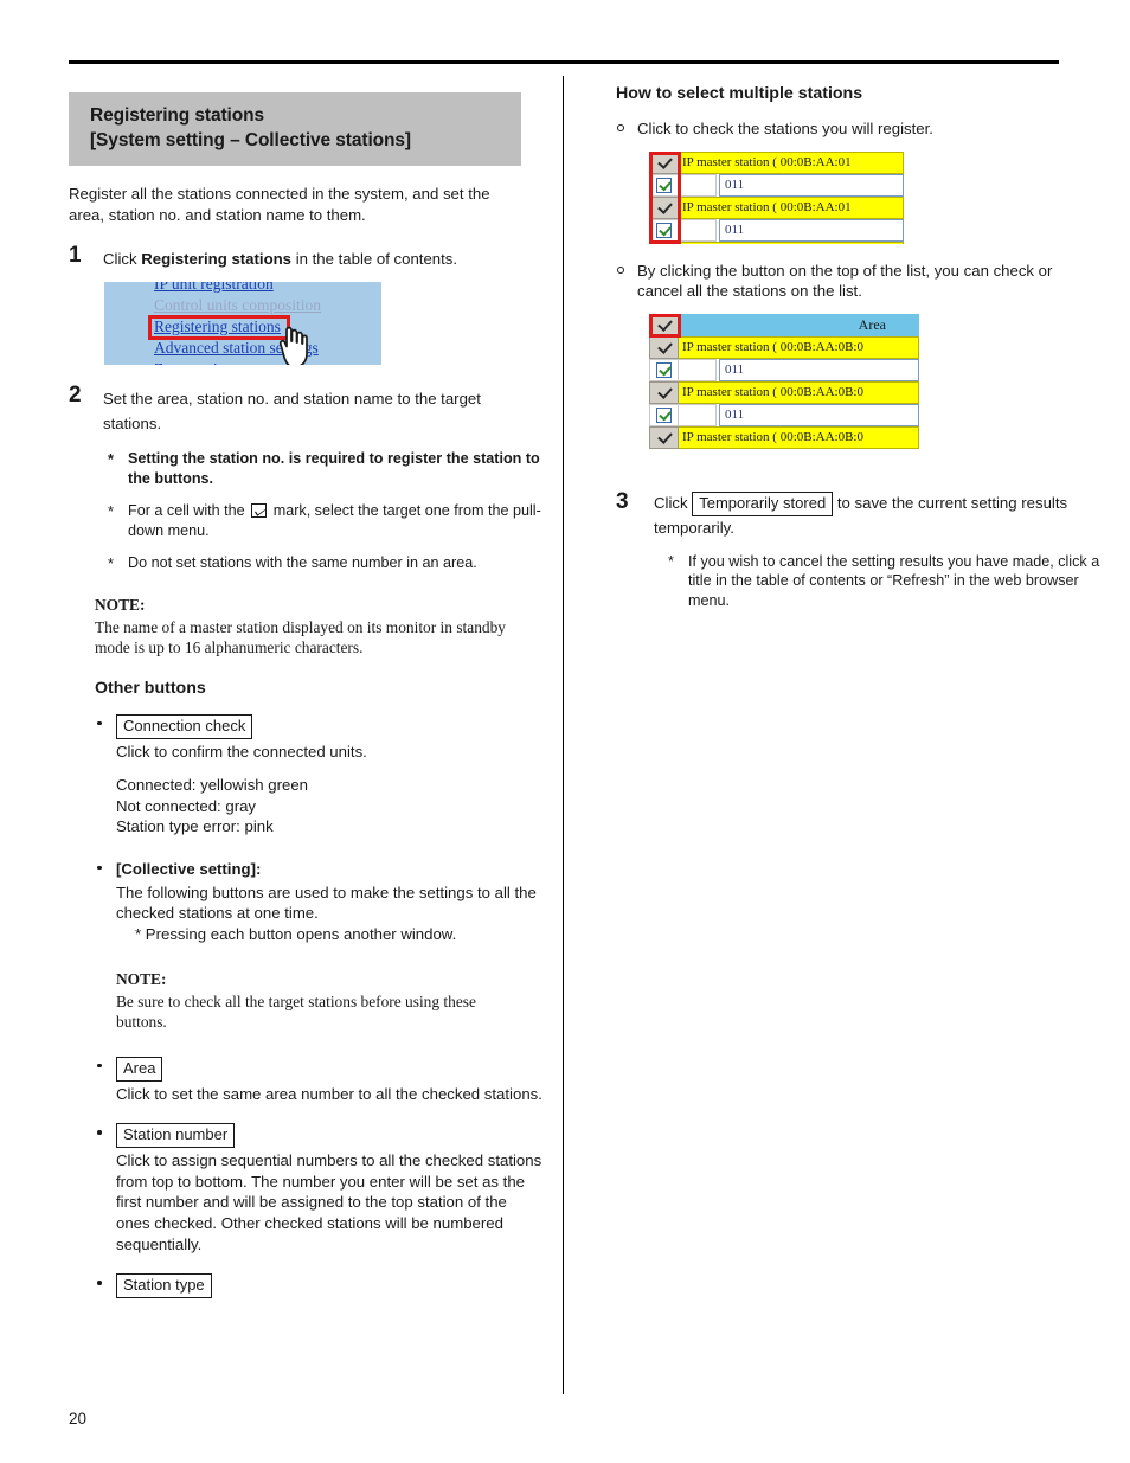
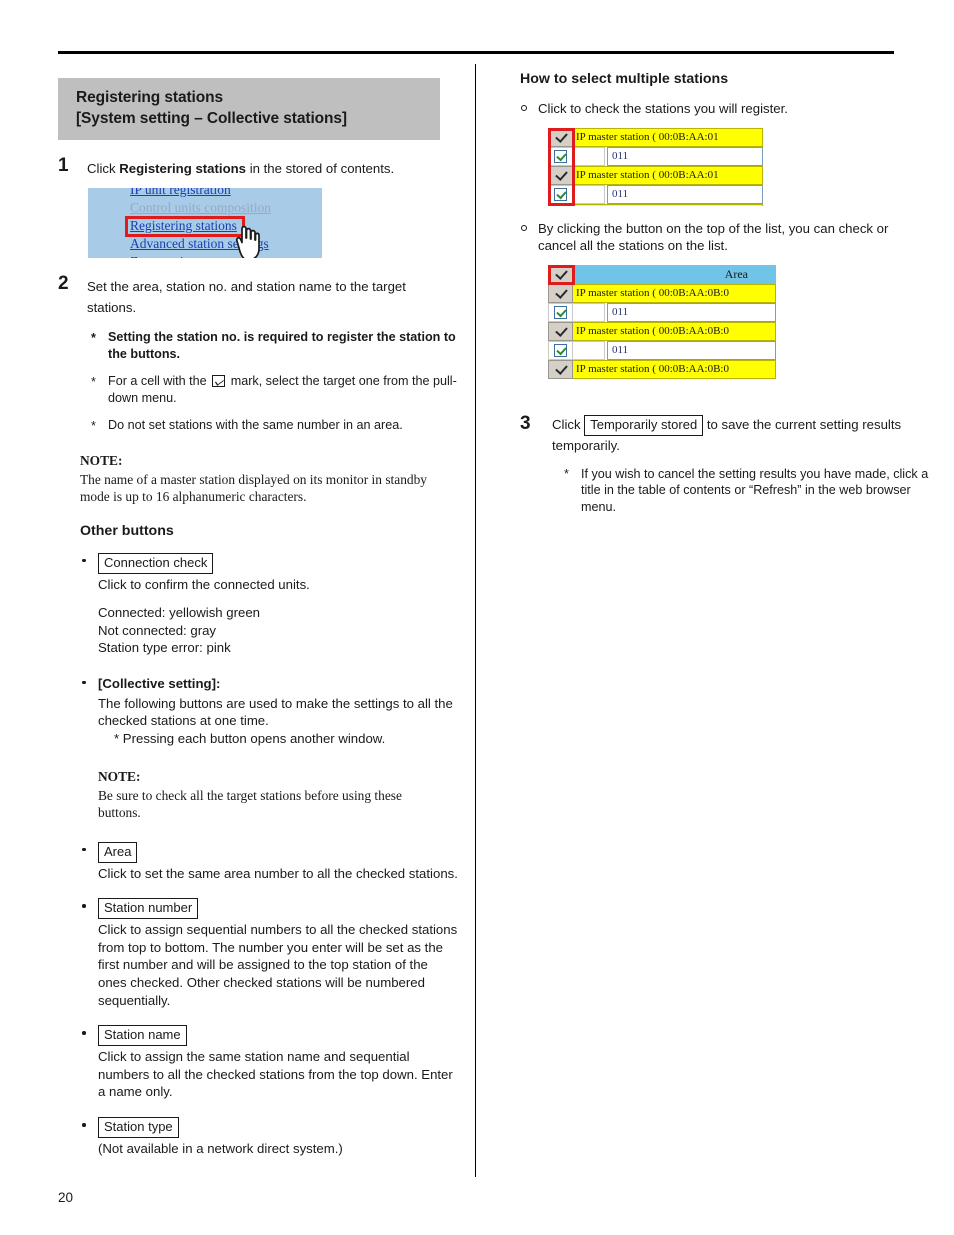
  Registering stations
  [System setting – Collective stations]
- Register all the stations connected in the system, and set the area, station no. and station name to them.
  1
- Click Registering stations in the table of contents.
+ Click Registering stations in the stored of contents.
  IP unit registration
  Control units composition
  Registering stations
  Advanced station segs
  2
  Set the area, station no. and station name to the target stations.
  *
  Setting the station no. is required to register the station to the buttons.
  *
  For a cell with the mark, select the target one from the pull-down menu.
  *
  Do not set stations with the same number in an area.
  NOTE:
  The name of a master station displayed on its monitor in standby mode is up to 16 alphanumeric characters.
  Other buttons
  Connection check
  Click to confirm the connected units.
  Connected: yellowish green
  Not connected: gray
  Station type error: pink
  [Collective setting]:
  The following buttons are used to make the settings to all the checked stations at one time.
  * Pressing each button opens another window.
  NOTE:
  Be sure to check all the target stations before using these buttons.
  Area
  Click to set the same area number to all the checked stations.
  Station number
  Click to assign sequential numbers to all the checked stations from top to bottom. The number you enter will be set as the first number and will be assigned to the top station of the ones checked. Other checked stations will be numbered sequentially.
+ Station name
+ Click to assign the same station name and sequential numbers to all the checked stations from the top down. Enter a name only.
  Station type
+ (Not available in a network direct system.)
  How to select multiple stations
  Click to check the stations you will register.
  IP master station ( 00:0B:AA:01
  011
  IP master station ( 00:0B:AA:01
  011
  By clicking the button on the top of the list, you can check or cancel all the stations on the list.
  Area
  IP master station ( 00:0B:AA:0B:0
  011
  IP master station ( 00:0B:AA:0B:0
  011
  IP master station ( 00:0B:AA:0B:0
  3
  Click Temporarily stored to save the current setting results temporarily.
  *
  If you wish to cancel the setting results you have made, click a title in the table of contents or “Refresh” in the web browser menu.
  20
